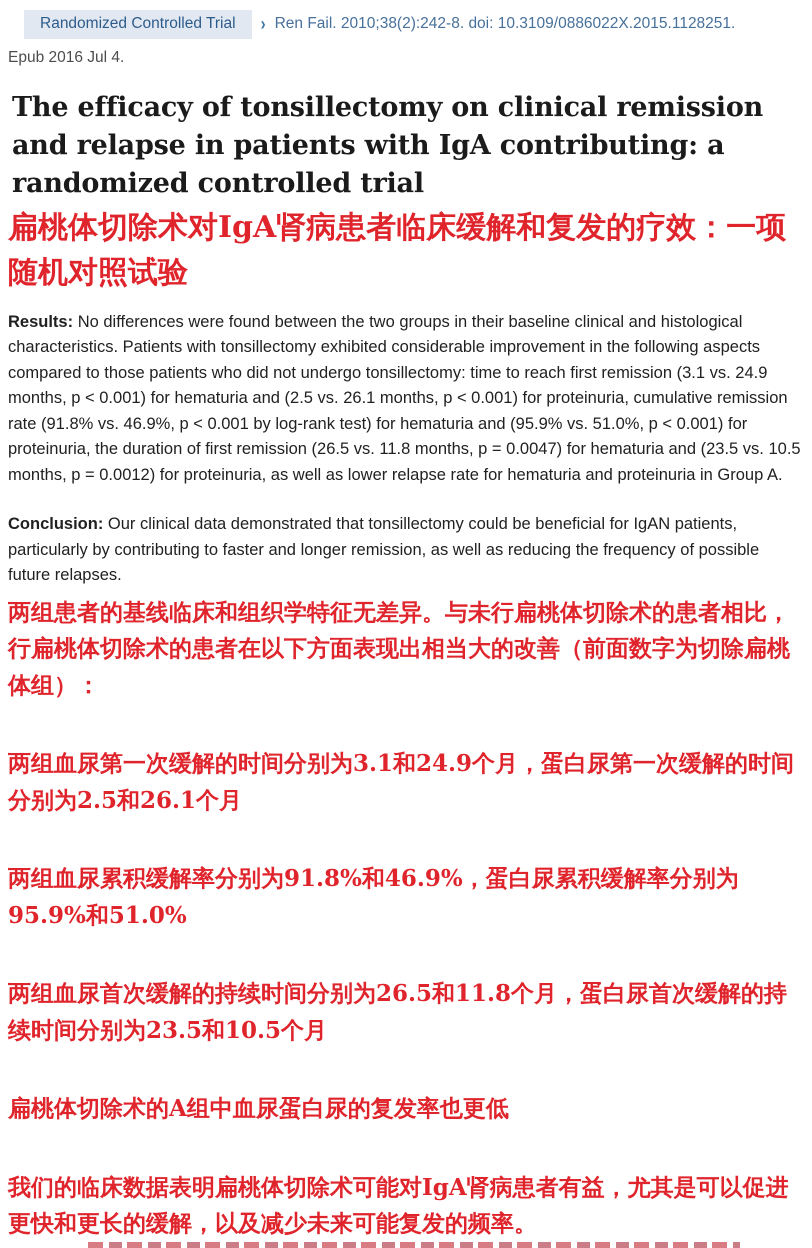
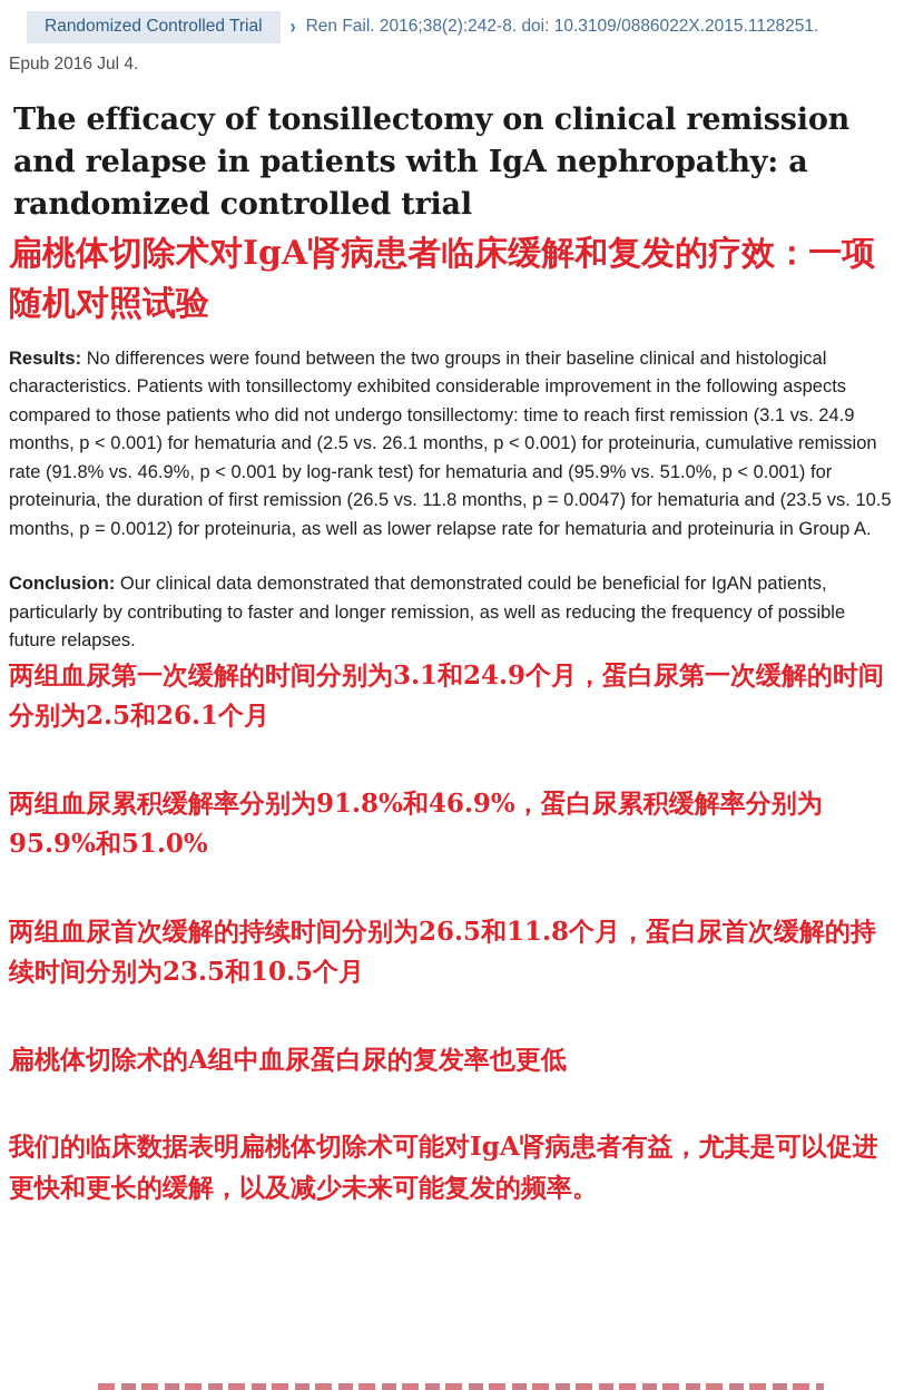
  Randomized Controlled Trial
  ›
- Ren Fail. 2010;38(2):242-8. doi: 10.3109/0886022X.2015.1128251.
+ Ren Fail. 2016;38(2):242-8. doi: 10.3109/0886022X.2015.1128251.
  Epub 2016 Jul 4.
- The efficacy of tonsillectomy on clinical remission and relapse in patients with IgA contributing: a randomized controlled trial
+ The efficacy of tonsillectomy on clinical remission and relapse in patients with IgA nephropathy: a randomized controlled trial
  扁桃体切除术对IgA肾病患者临床缓解和复发的疗效：一项随机对照试验
  Results: No differences were found between the two groups in their baseline clinical and histological characteristics. Patients with tonsillectomy exhibited considerable improvement in the following aspects compared to those patients who did not undergo tonsillectomy: time to reach first remission (3.1 vs. 24.9 months, p < 0.001) for hematuria and (2.5 vs. 26.1 months, p < 0.001) for proteinuria, cumulative remission rate (91.8% vs. 46.9%, p < 0.001 by log-rank test) for hematuria and (95.9% vs. 51.0%, p < 0.001) for proteinuria, the duration of first remission (26.5 vs. 11.8 months, p = 0.0047) for hematuria and (23.5 vs. 10.5 months, p = 0.0012) for proteinuria, as well as lower relapse rate for hematuria and proteinuria in Group A.
- Conclusion: Our clinical data demonstrated that tonsillectomy could be beneficial for IgAN patients, particularly by contributing to faster and longer remission, as well as reducing the frequency of possible future relapses.
+ Conclusion: Our clinical data demonstrated that demonstrated could be beneficial for IgAN patients, particularly by contributing to faster and longer remission, as well as reducing the frequency of possible future relapses.
- 两组患者的基线临床和组织学特征无差异。与未行扁桃体切除术的患者相比，行扁桃体切除术的患者在以下方面表现出相当大的改善（前面数字为切除扁桃体组）：
  两组血尿第一次缓解的时间分别为3.1和24.9个月，蛋白尿第一次缓解的时间分别为2.5和26.1个月
  两组血尿累积缓解率分别为91.8%和46.9%，蛋白尿累积缓解率分别为95.9%和51.0%
  两组血尿首次缓解的持续时间分别为26.5和11.8个月，蛋白尿首次缓解的持续时间分别为23.5和10.5个月
  扁桃体切除术的A组中血尿蛋白尿的复发率也更低
  我们的临床数据表明扁桃体切除术可能对IgA肾病患者有益，尤其是可以促进更快和更长的缓解，以及减少未来可能复发的频率。
